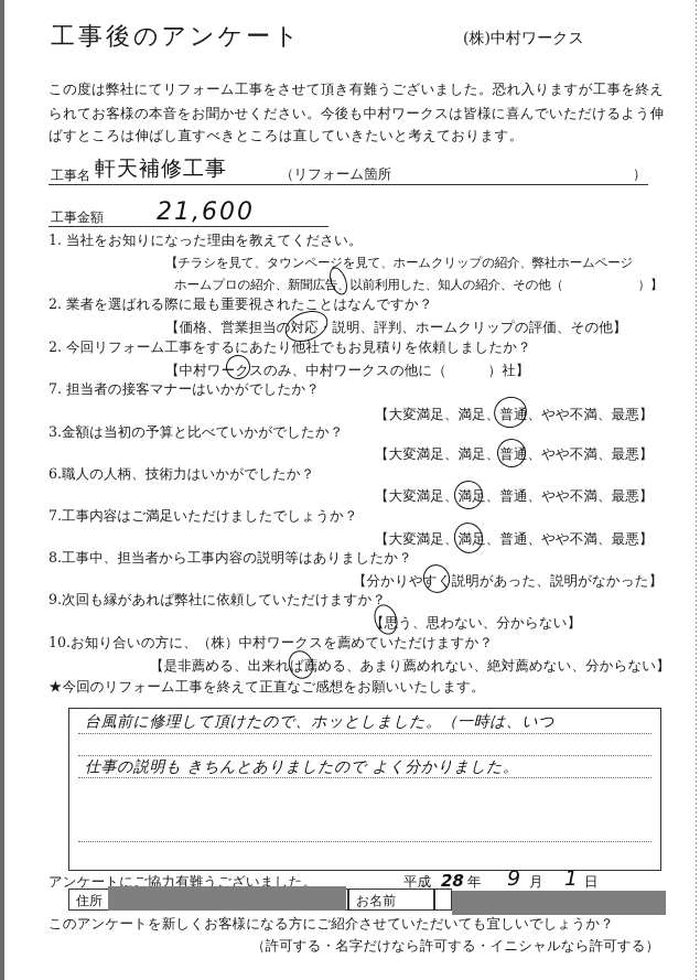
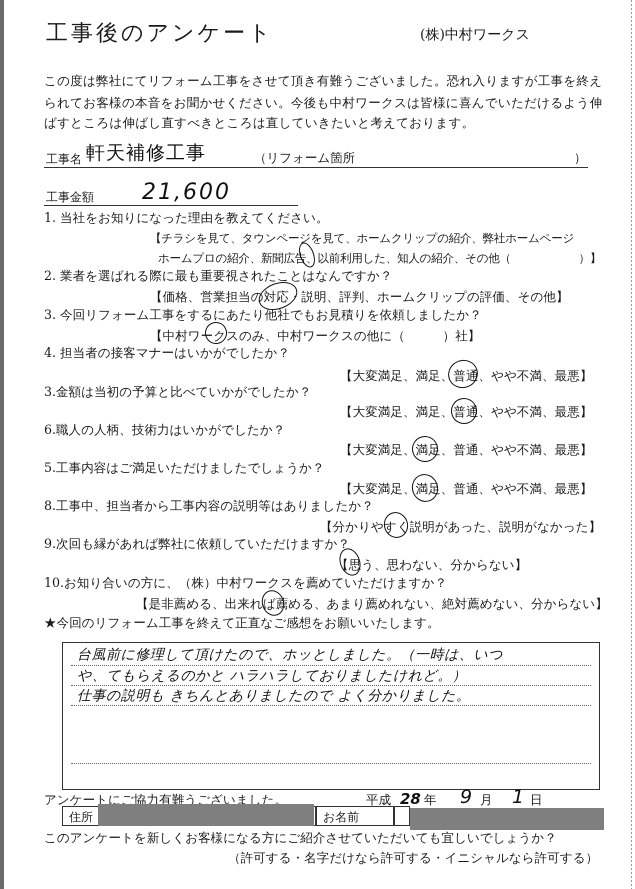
  工事後のアンケート
  (株)中村ワークス
  この度は弊社にてリフォーム工事をさせて頂き有難うございました。恐れ入りますが工事を終え
  られてお客様の本音をお聞かせください。今後も中村ワークスは皆様に喜んでいただけるよう伸
  ばすところは伸ばし直すべきところは直していきたいと考えております。
  工事名
  軒天補修工事
  （リフォーム箇所
  ）
  工事金額
  21,600
  1. 当社をお知りになった理由を教えてください。
  【チラシを見て、タウンページを見て、ホームクリップの紹介、弊社ホームページ
  ホームプロの紹介、新聞広告、以前利用した、知人の紹介、その他（ ）】
  2. 業者を選ばれる際に最も重要視されたことはなんですか？
  【価格、営業担当の対応・説明、評判、ホームクリップの評価、その他】
- 2. 今回リフォーム工事をするにあたり他社でもお見積りを依頼しましたか？
+ 3. 今回リフォーム工事をするにあたり他社でもお見積りを依頼しましたか？
  【中村ワークスのみ、中村ワークスの他に（ ）社】
- 7. 担当者の接客マナーはいかがでしたか？
+ 4. 担当者の接客マナーはいかがでしたか？
  【大変満足、満足、普通、やや不満、最悪】
  3.金額は当初の予算と比べていかがでしたか？
  【大変満足、満足、普通、やや不満、最悪】
  6.職人の人柄、技術力はいかがでしたか？
  【大変満足、満足、普通、やや不満、最悪】
- 7.工事内容はご満足いただけましたでしょうか？
+ 5.工事内容はご満足いただけましたでしょうか？
  【大変満足、満足、普通、やや不満、最悪】
  8.工事中、担当者から工事内容の説明等はありましたか？
  【分かりやすく説明があった、説明がなかった】
  9.次回も縁があれば弊社に依頼していただけますか？
  【思う、思わない、分からない】
  10.お知り合いの方に、（株）中村ワークスを薦めていただけますか？
  【是非薦める、出来れば薦める、あまり薦めれない、絶対薦めない、分からない】
  ★今回のリフォーム工事を終えて正直なご感想をお願いいたします。
  台風前に修理して頂けたので、ホッとしました。（一時は、いつ
+ や、てもらえるのかと ハラハラしておりましたけれど。）
  仕事の説明も きちんとありましたので よく分かりました。
  アンケートにご協力有難うございました。
  平成
  28
  年
  9
  月
  1
  日
  住所
  お名前
  このアンケートを新しくお客様になる方にご紹介させていただいても宜しいでしょうか？
  （許可する・名字だけなら許可する・イニシャルなら許可する）
